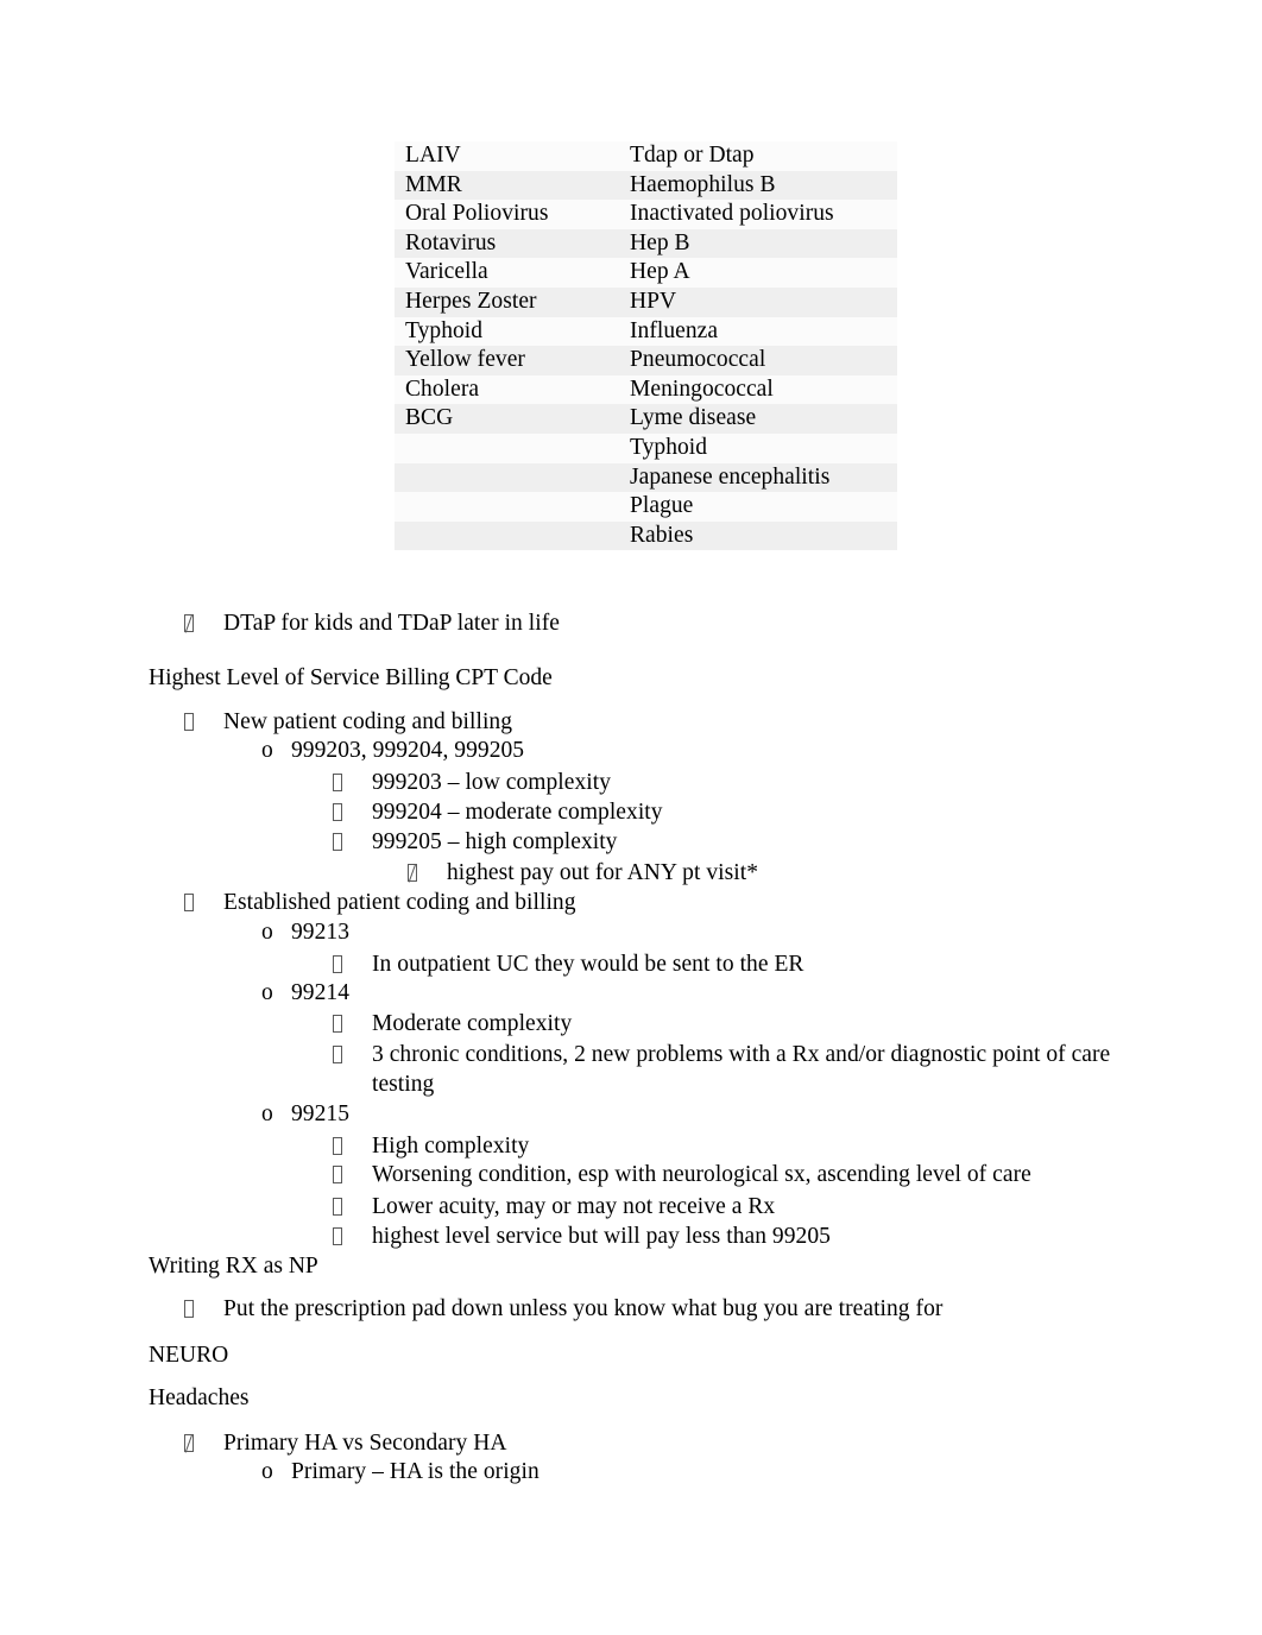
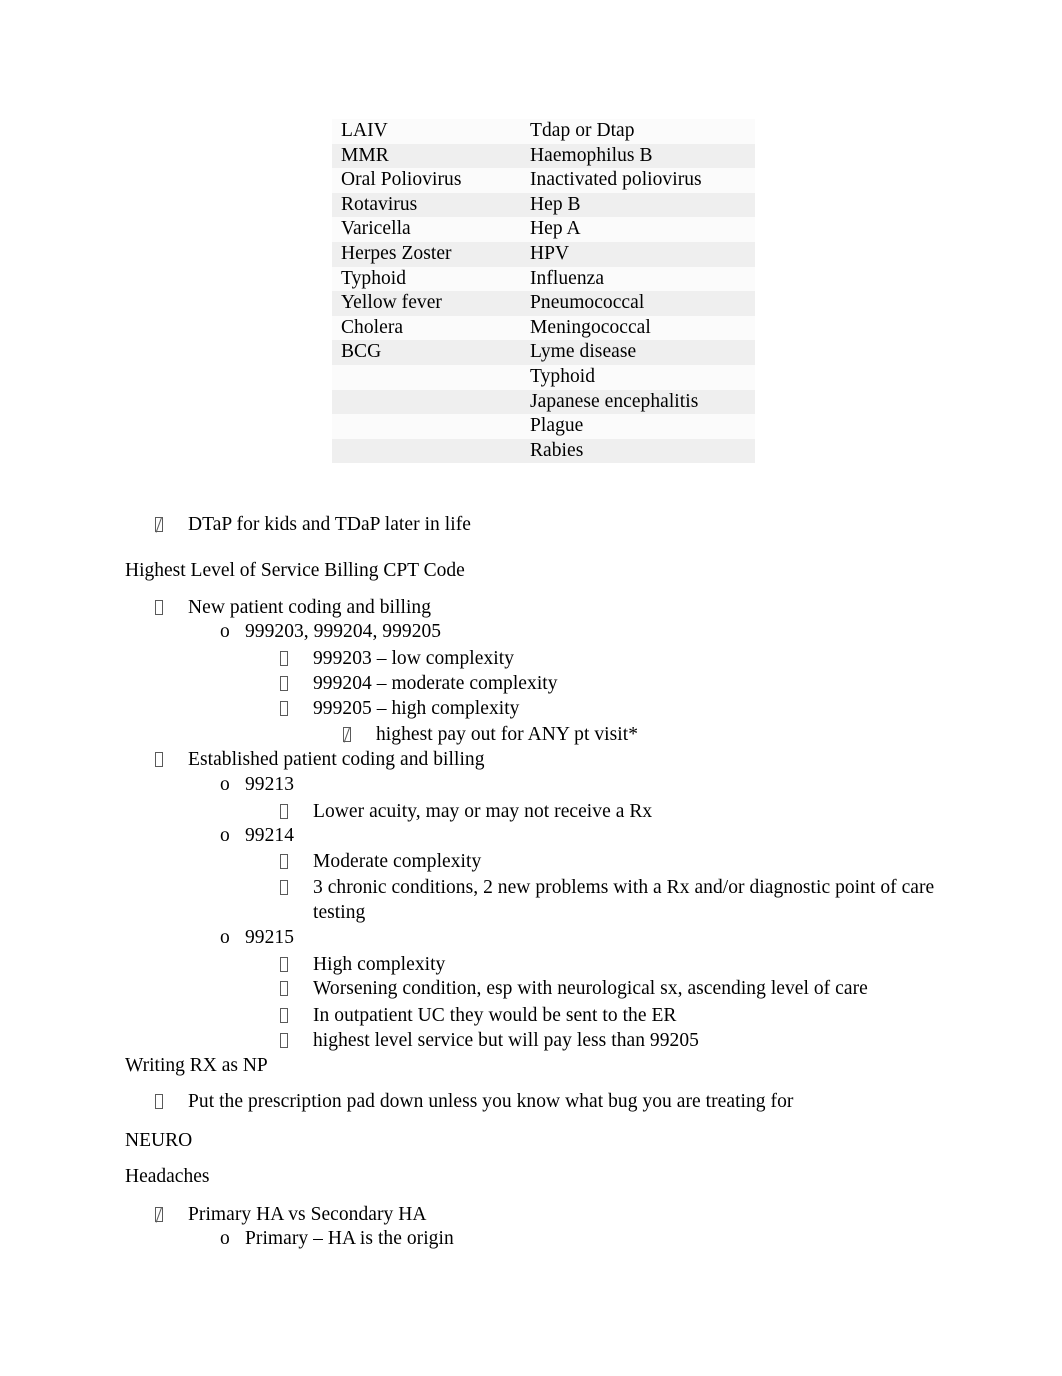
  LAIV	Tdap or Dtap
  MMR	Haemophilus B
  Oral Poliovirus	Inactivated poliovirus
  Rotavirus	Hep B
  Varicella	Hep A
  Herpes Zoster	HPV
  Typhoid	Influenza
  Yellow fever	Pneumococcal
  Cholera	Meningococcal
  BCG	Lyme disease
  	Typhoid
  	Japanese encephalitis
  	Plague
  	Rabies
  DTaP for kids and TDaP later in life
  Highest Level of Service Billing CPT Code
  New patient coding and billing
  o
  999203, 999204, 999205
  999203 – low complexity
  999204 – moderate complexity
  999205 – high complexity
  highest pay out for ANY pt visit*
  Established patient coding and billing
  o
  99213
- In outpatient UC they would be sent to the ER
+ Lower acuity, may or may not receive a Rx
  o
  99214
  Moderate complexity
  3 chronic conditions, 2 new problems with a Rx and/or diagnostic point of care testing
  o
  99215
  High complexity
  Worsening condition, esp with neurological sx, ascending level of care
- Lower acuity, may or may not receive a Rx
+ In outpatient UC they would be sent to the ER
  highest level service but will pay less than 99205
  Writing RX as NP
  Put the prescription pad down unless you know what bug you are treating for
  NEURO
  Headaches
  Primary HA vs Secondary HA
  o
  Primary – HA is the origin
